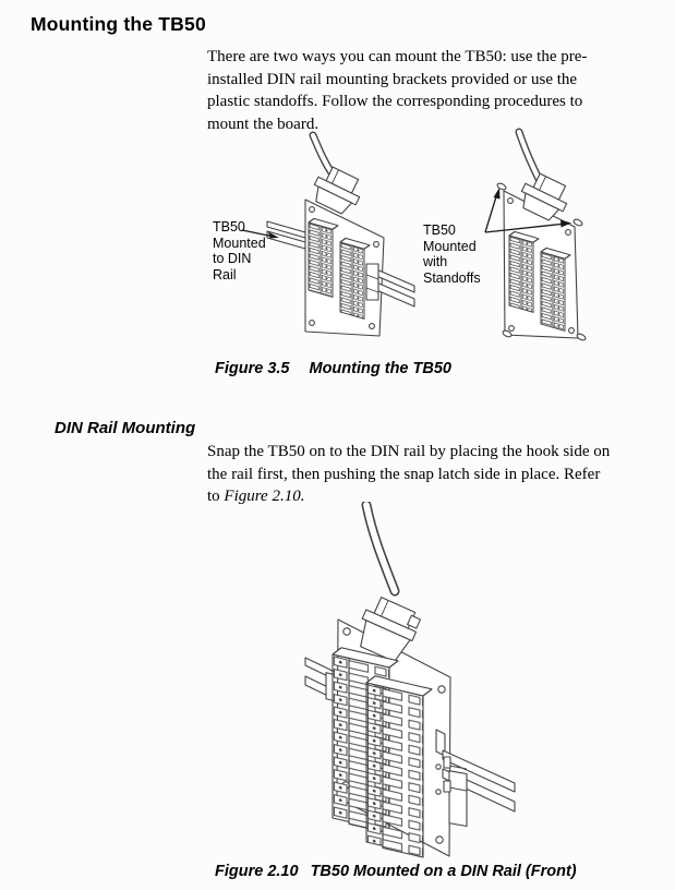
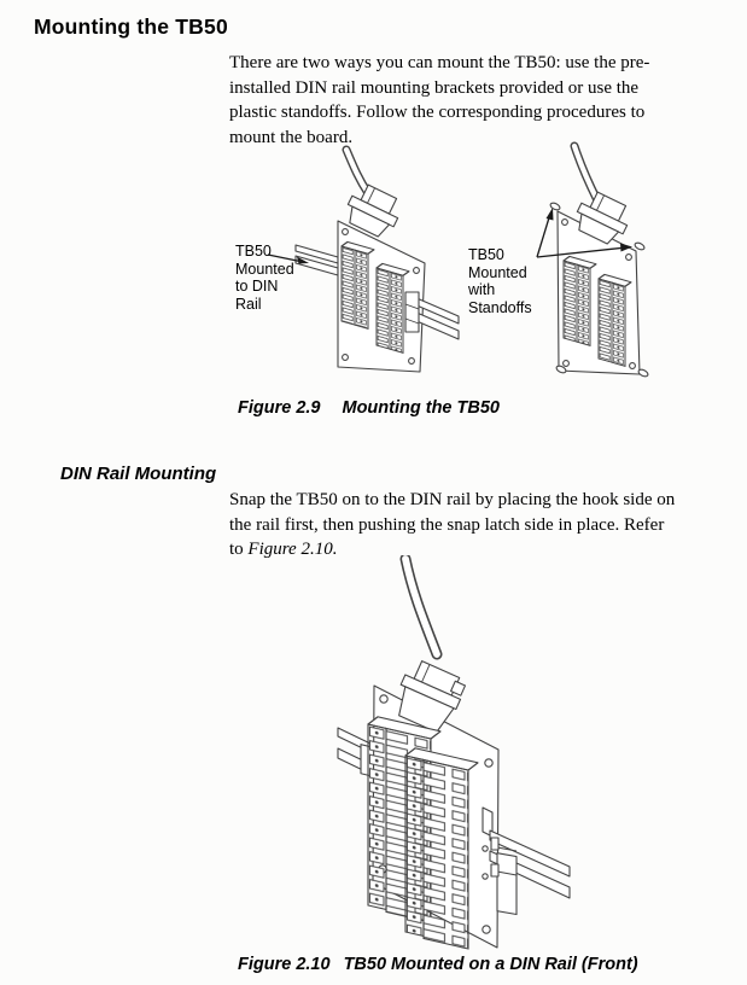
  Mounting the TB50
  There are two ways you can mount the TB50: use the pre-
  installed DIN rail mounting brackets provided or use the
  plastic standoffs. Follow the corresponding procedures to
  mount the board.
  TB50
  Mounted
  to DIN
  Rail
  TB50
  Mounted
  with
  Standoffs
- Figure 3.5 Mounting the TB50
+ Figure 2.9 Mounting the TB50
  DIN Rail Mounting
  Snap the TB50 on to the DIN rail by placing the hook side on
  the rail first, then pushing the snap latch side in place. Refer
  to Figure 2.10.
  Figure 2.10 TB50 Mounted on a DIN Rail (Front)
